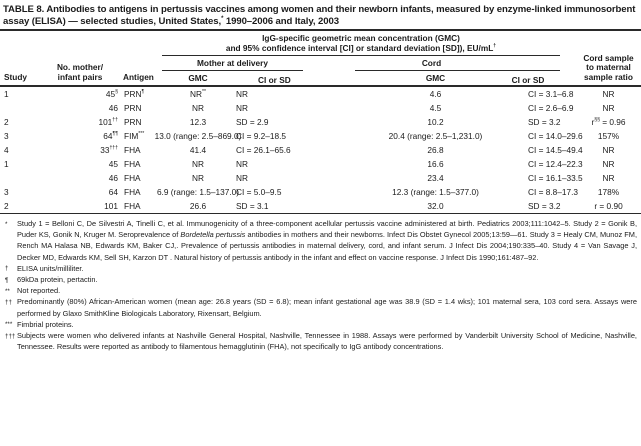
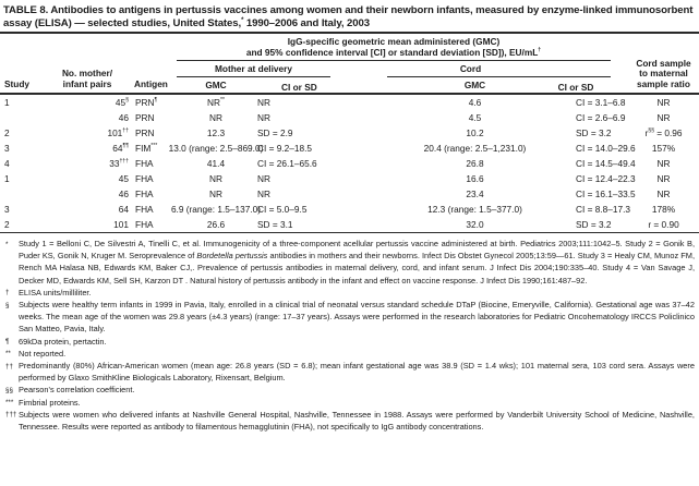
  TABLE 8. Antibodies to antigens in pertussis vaccines among women and their newborn infants, measured by enzyme-linked immunosorbent assay (ELISA) — selected studies, United States, 1990–2006 and Italy, 2003
- Study	No. mother/ infant pairs	Antigen	IgG-specific geometric mean concentration (GMC) and 95% confidence interval [CI] or standard deviation [SD]), EU/mL	Cord sample to maternal sample ratio
+ Study	No. mother/ infant pairs	Antigen	IgG-specific geometric mean administered (GMC) and 95% confidence interval [CI] or standard deviation [SD]), EU/mL	Cord sample to maternal sample ratio
  Mother at delivery	Cord
  GMC	CI or SD	GMC	CI or SD
  1	45	PRN	NR	NR	4.6	CI = 3.1–6.8	NR
  	46	PRN	NR	NR	4.5	CI = 2.6–6.9	NR
  2	101	PRN	12.3	SD = 2.9	10.2	SD = 3.2	r = 0.96
  3	64	FIM	13.0 (range: 2.5–869.0)	CI = 9.2–18.5	20.4 (range: 2.5–1,231.0)	CI = 14.0–29.6	157%
  4	33	FHA	41.4	CI = 26.1–65.6	26.8	CI = 14.5–49.4	NR
  1	45	FHA	NR	NR	16.6	CI = 12.4–22.3	NR
  	46	FHA	NR	NR	23.4	CI = 16.1–33.5	NR
  3	64	FHA	6.9 (range: 1.5–137.0)	CI = 5.0–9.5	12.3 (range: 1.5–377.0)	CI = 8.8–17.3	178%
  2	101	FHA	26.6	SD = 3.1	32.0	SD = 3.2	r = 0.90
  Study 1 = Belloni C, De Silvestri A, Tinelli C, et al. Immunogenicity of a three-component acellular pertussis vaccine administered at birth. Pediatrics 2003;111:1042–5. Study 2 = Gonik B, Puder KS, Gonik N, Kruger M. Seroprevalence of Bordetella pertussis antibodies in mothers and their newborns. Infect Dis Obstet Gynecol 2005;13:59—61. Study 3 = Healy CM, Munoz FM, Rench MA Halasa NB, Edwards KM, Baker CJ,. Prevalence of pertussis antibodies in maternal delivery, cord, and infant serum. J Infect Dis 2004;190:335–40. Study 4 = Van Savage J, Decker MD, Edwards KM, Sell SH, Karzon DT . Natural history of pertussis antibody in the infant and effect on vaccine response. J Infect Dis 1990;161:487–92.
  ELISA units/milliliter.
+ Subjects were healthy term infants in 1999 in Pavia, Italy, enrolled in a clinical trial of neonatal versus standard schedule DTaP (Biocine, Emeryville, California). Gestational age was 37–42 weeks. The mean age of the women was 29.8 years (±4.3 years) (range: 17–37 years). Assays were performed in the research laboratories for Pediatric Oncohematology IRCCS Policlinico San Matteo, Pavia, Italy.
  69kDa protein, pertactin.
  Not reported.
  Predominantly (80%) African-American women (mean age: 26.8 years (SD = 6.8); mean infant gestational age was 38.9 (SD = 1.4 wks); 101 maternal sera, 103 cord sera. Assays were performed by Glaxo SmithKline Biologicals Laboratory, Rixensart, Belgium.
+ Pearson's correlation coefficient.
  Fimbrial proteins.
  Subjects were women who delivered infants at Nashville General Hospital, Nashville, Tennessee in 1988. Assays were performed by Vanderbilt University School of Medicine, Nashville, Tennessee. Results were reported as antibody to filamentous hemagglutinin (FHA), not specifically to IgG antibody concentrations.
